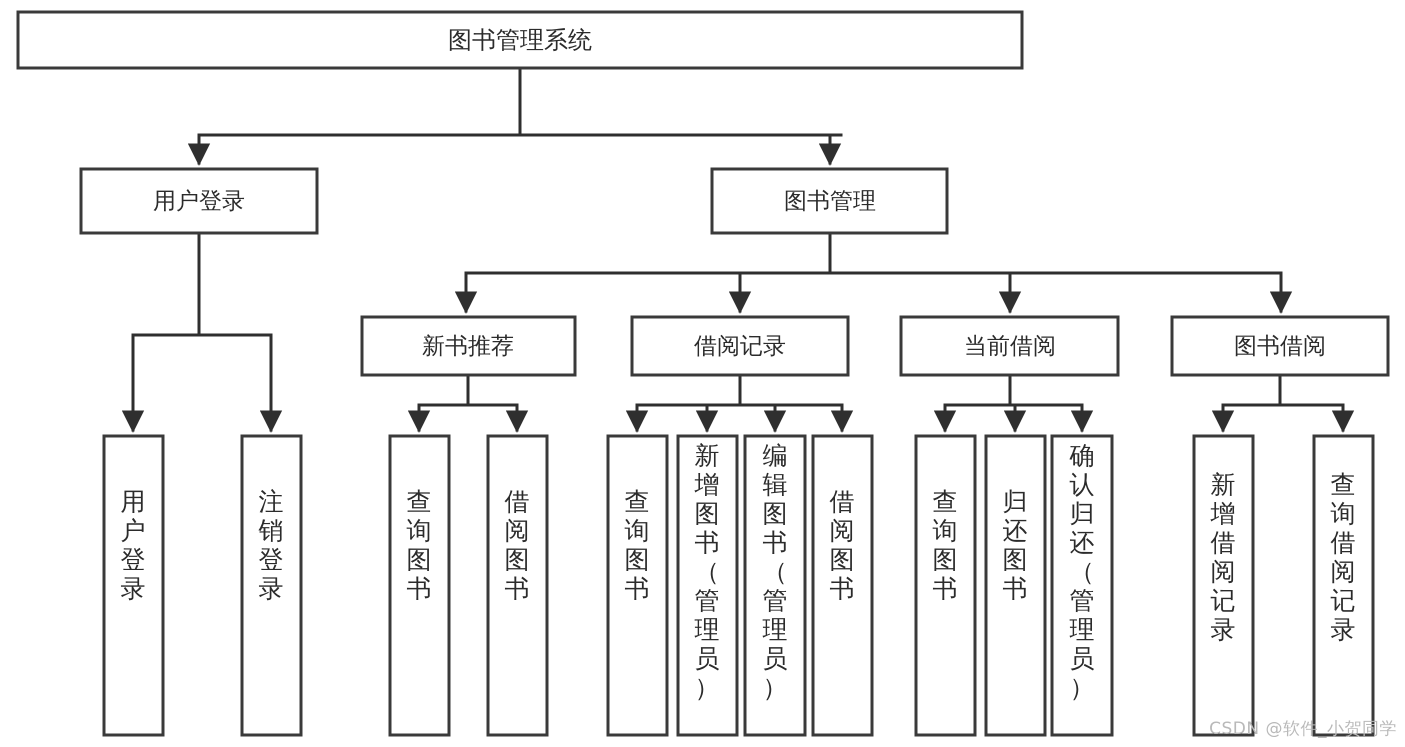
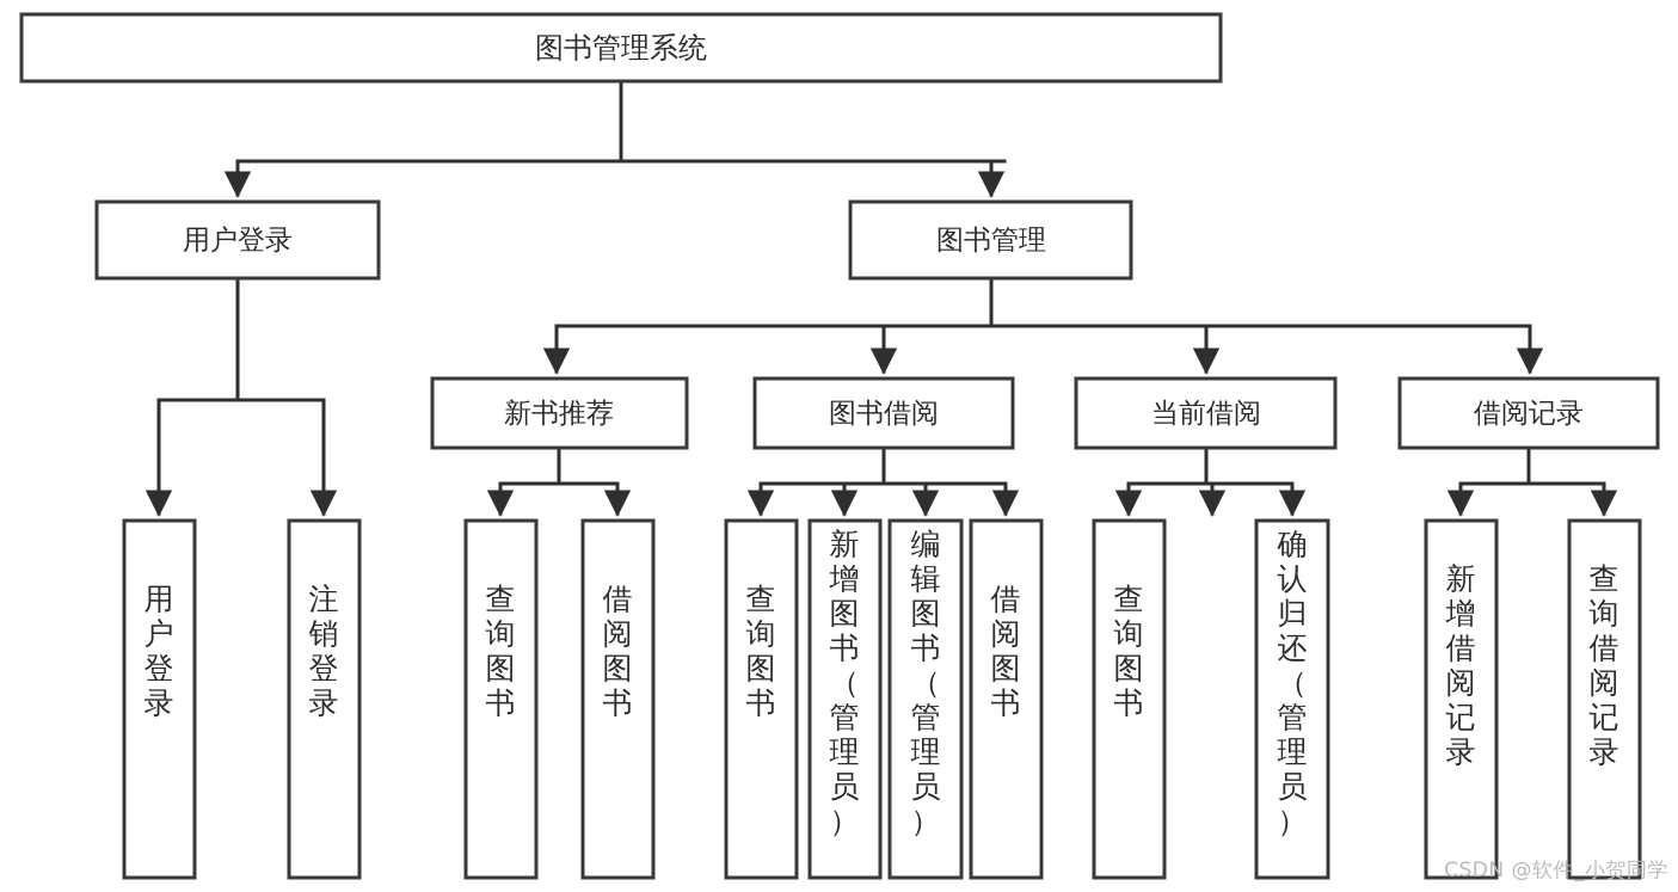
  图书管理系统
  用户登录
  图书管理
  新书推荐
- 借阅记录
+ 图书借阅
  当前借阅
- 图书借阅
+ 借阅记录
  用户登录
  注销登录
  查询图书
  借阅图书
  查询图书
  新增图书（管理员）
  编辑图书（管理员）
  借阅图书
  查询图书
- 归还图书
  确认归还（管理员）
  新增借阅记录
  查询借阅记录
  CSDN @软件_小贺同学
